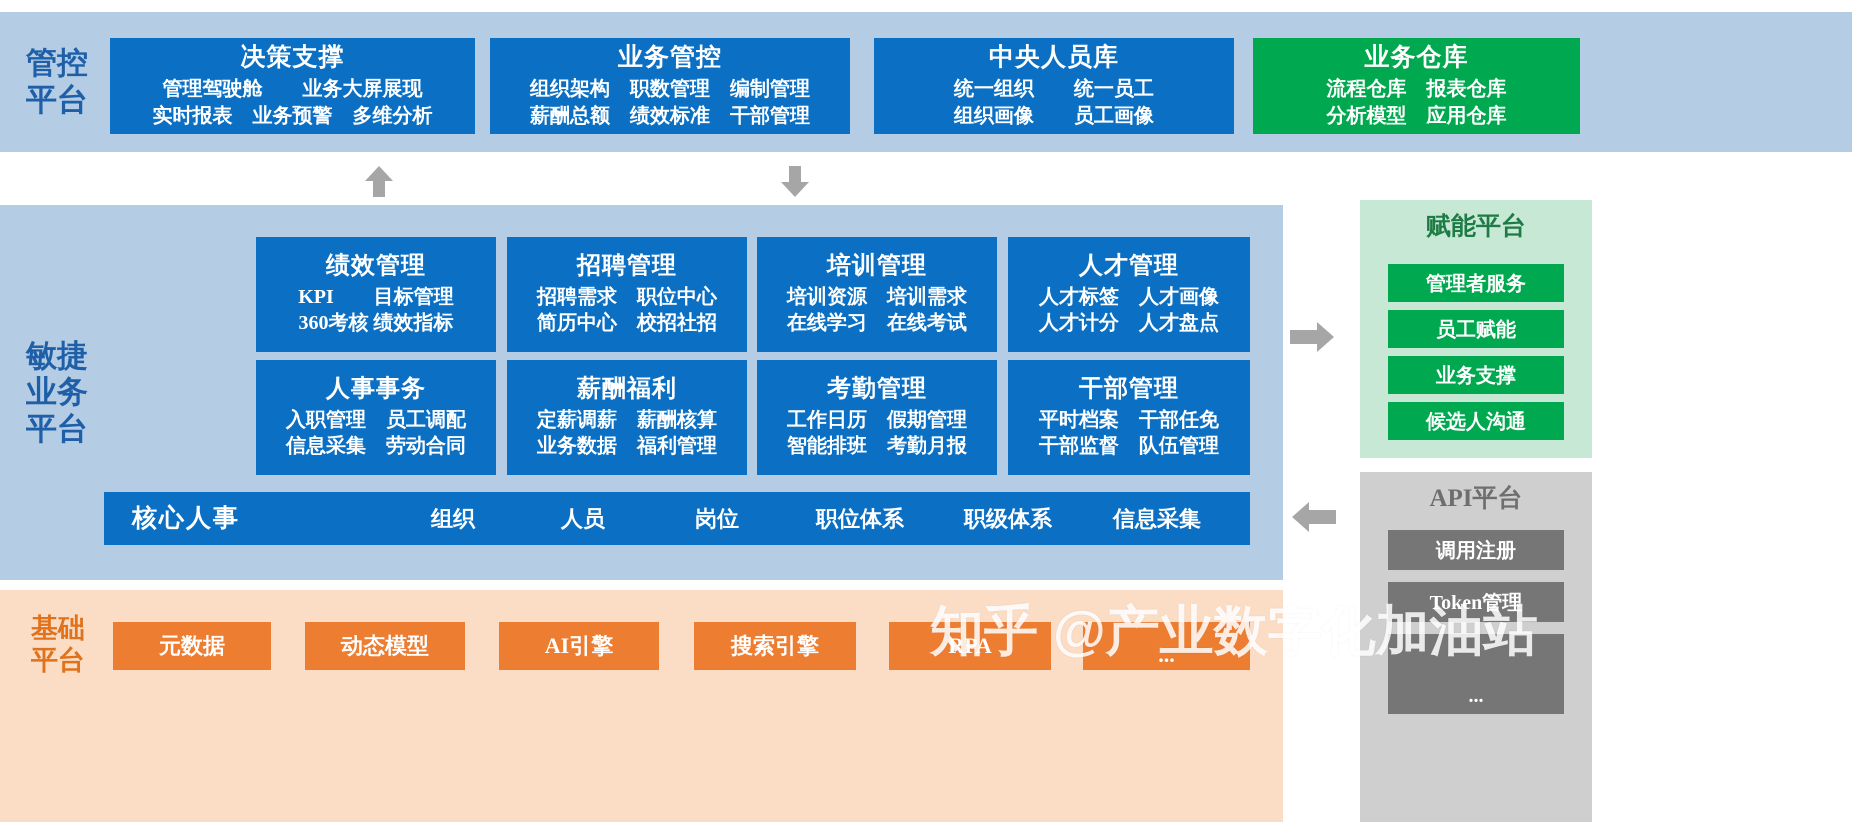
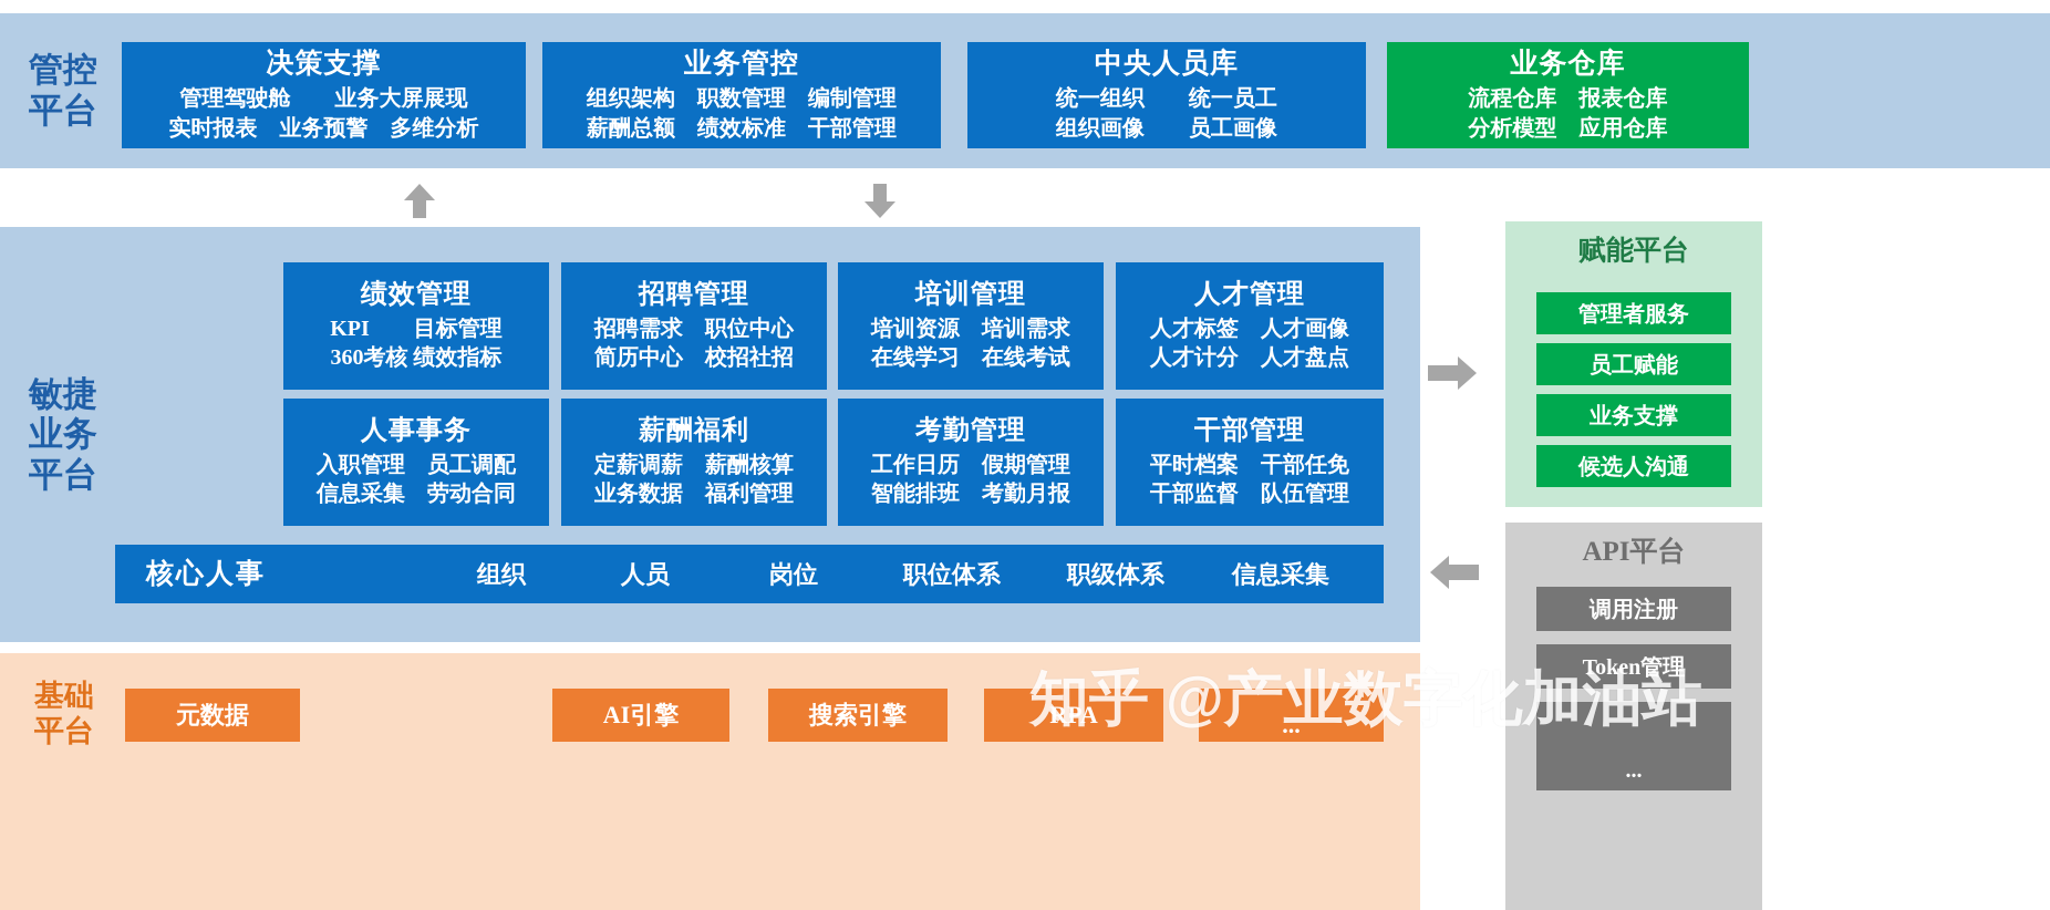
  管控平台
  决策支撑
  管理驾驶舱 业务大屏展现
  实时报表 业务预警 多维分析
  业务管控
  组织架构 职数管理 编制管理
  薪酬总额 绩效标准 干部管理
  中央人员库
  统一组织 统一员工
  组织画像 员工画像
  业务仓库
  流程仓库 报表仓库
  分析模型 应用仓库
  敏捷
  业务
  平台
  绩效管理
  KPI 目标管理
  360考核 绩效指标
  招聘管理
  招聘需求 职位中心
  简历中心 校招社招
  培训管理
  培训资源 培训需求
  在线学习 在线考试
  人才管理
  人才标签 人才画像
  人才计分 人才盘点
  人事事务
  入职管理 员工调配
  信息采集 劳动合同
  薪酬福利
  定薪调薪 薪酬核算
  业务数据 福利管理
  考勤管理
  工作日历 假期管理
  智能排班 考勤月报
  干部管理
  平时档案 干部任免
  干部监督 队伍管理
  核心人事
  组织
  人员
  岗位
  职位体系
  职级体系
  信息采集
  赋能平台
  管理者服务
  员工赋能
  业务支撑
  候选人沟通
  API平台
  调用注册
  Token管理
  ...
  基础
  平台
  元数据
- 动态模型
  AI引擎
  搜索引擎
  RPA
  ...
  知乎 @产业数字化加油站
